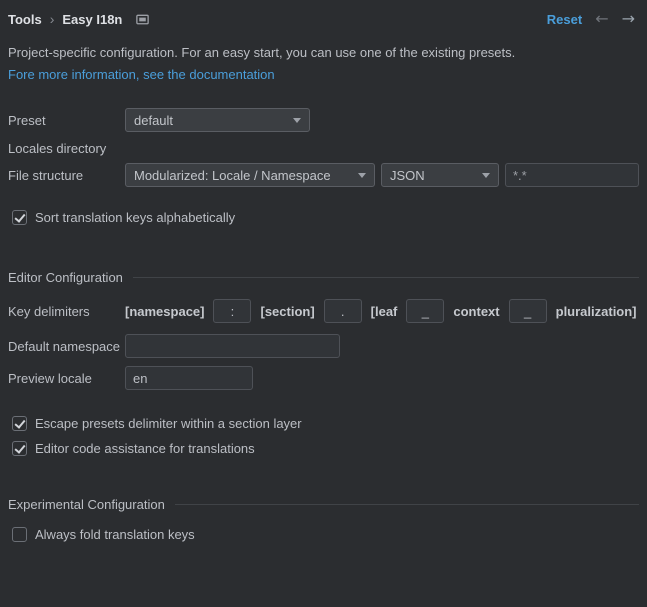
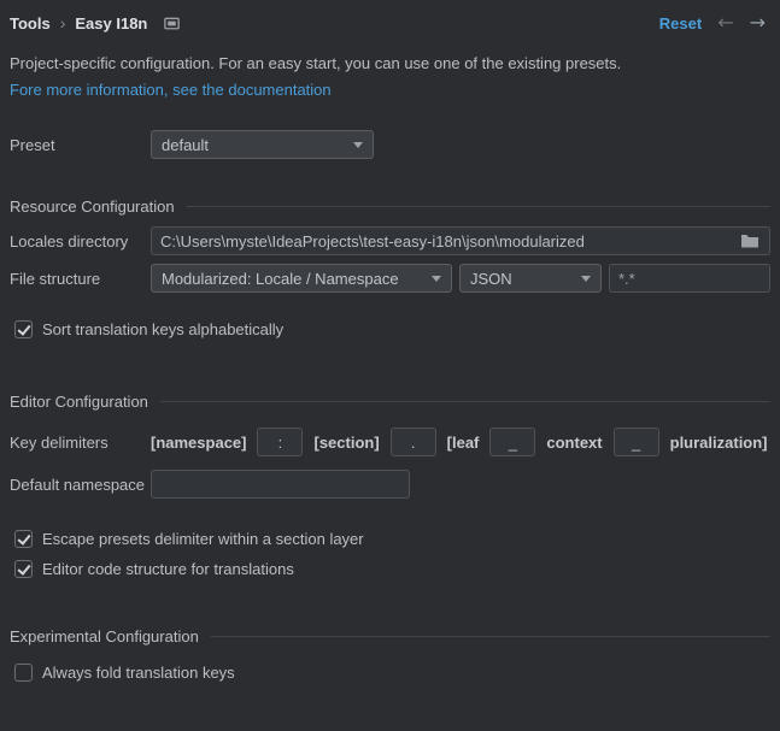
  Tools
  ›
  Easy I18n
  Reset
  ←
  →
  Project-specific configuration. For an easy start, you can use one of the existing presets.
  Fore more information, see the documentation
  Preset
  default
+ Resource Configuration
  Locales directory
+ C:\Users\myste\IdeaProjects\test-easy-i18n\json\modularized
  File structure
  Modularized: Locale / Namespace
  JSON
  *.*
  Sort translation keys alphabetically
  Editor Configuration
  Key delimiters
  [namespace]
  :
  [section]
  .
  [leaf
  _
  context
  _
  pluralization]
  Default namespace
- Preview locale
- en
  Escape presets delimiter within a section layer
- Editor code assistance for translations
+ Editor code structure for translations
  Experimental Configuration
  Always fold translation keys
